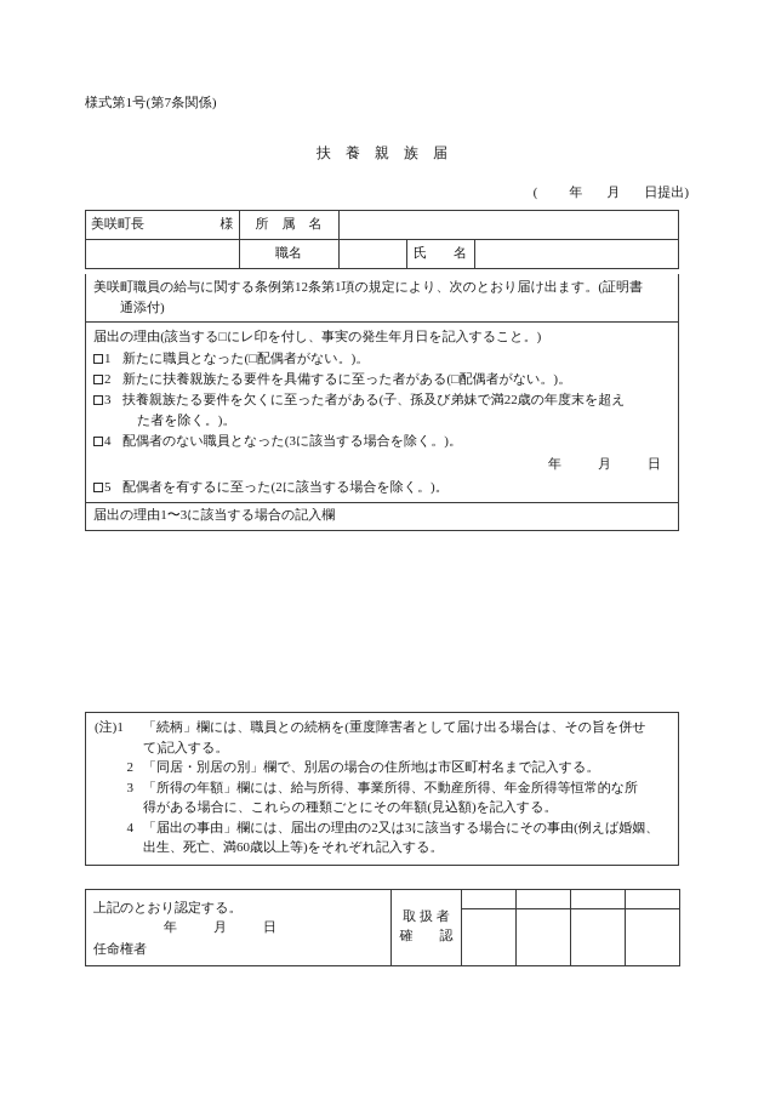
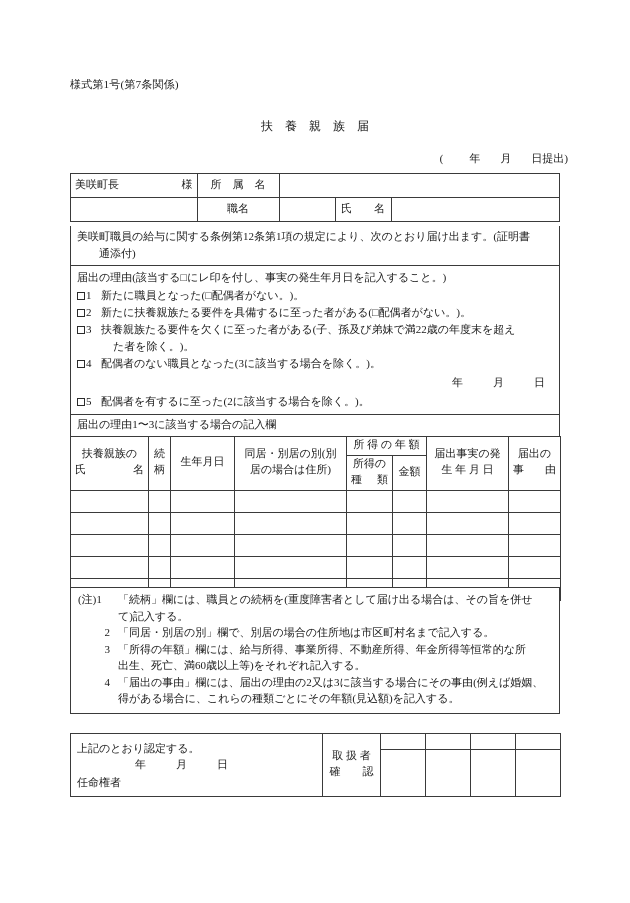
  様式第1号(第7条関係)
  扶 養 親 族 届
  ( 年 月 日提出)
  美咲町長 様	所 属 名
  	職名		氏 名
  美咲町職員の給与に関する条例第12条第1項の規定により、次のとおり届け出ます。(証明書
  通添付)
  届出の理由(該当する□にレ印を付し、事実の発生年月日を記入すること。)
  1
  新たに職員となった(□配偶者がない。)。
  2
  新たに扶養親族たる要件を具備するに至った者がある(□配偶者がない。)。
  3
  扶養親族たる要件を欠くに至った者がある(子、孫及び弟妹で満22歳の年度末を超え
  た者を除く。)。
  4
  配偶者のない職員となった(3に該当する場合を除く。)。
  年 月 日
  5
  配偶者を有するに至った(2に該当する場合を除く。)。
  届出の理由1〜3に該当する場合の記入欄
+ 扶養親族の 氏 名	続 柄	生年月日	同居・別居の別(別 居の場合は住所)	所 得 の 年 額	届出事実の発 生 年 月 日	届出の 事 由
+ 所得の 種 類	金額
  (注)1
  「続柄」欄には、職員との続柄を(重度障害者として届け出る場合は、その旨を併せ
  て)記入する。
  2
  「同居・別居の別」欄で、別居の場合の住所地は市区町村名まで記入する。
  3
  「所得の年額」欄には、給与所得、事業所得、不動産所得、年金所得等恒常的な所
- 得がある場合に、これらの種類ごとにその年額(見込額)を記入する。
+ 出生、死亡、満60歳以上等)をそれぞれ記入する。
  4
  「届出の事由」欄には、届出の理由の2又は3に該当する場合にその事由(例えば婚姻、
- 出生、死亡、満60歳以上等)をそれぞれ記入する。
+ 得がある場合に、これらの種類ごとにその年額(見込額)を記入する。
  上記のとおり認定する。 年 月 日 任命権者	取 扱 者 確 認
